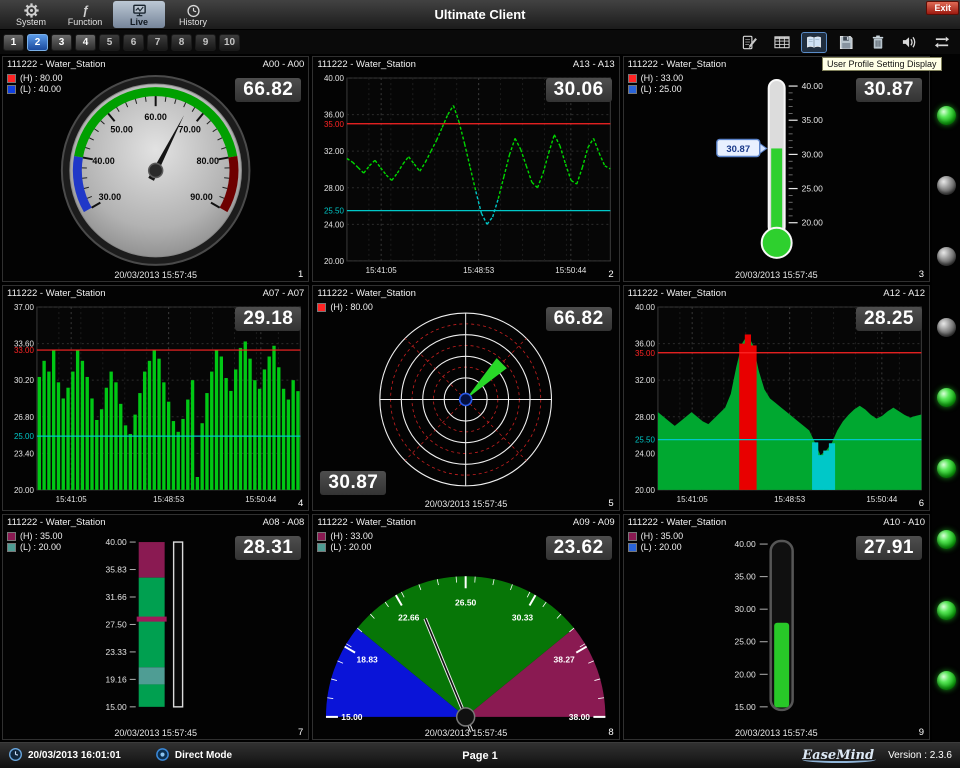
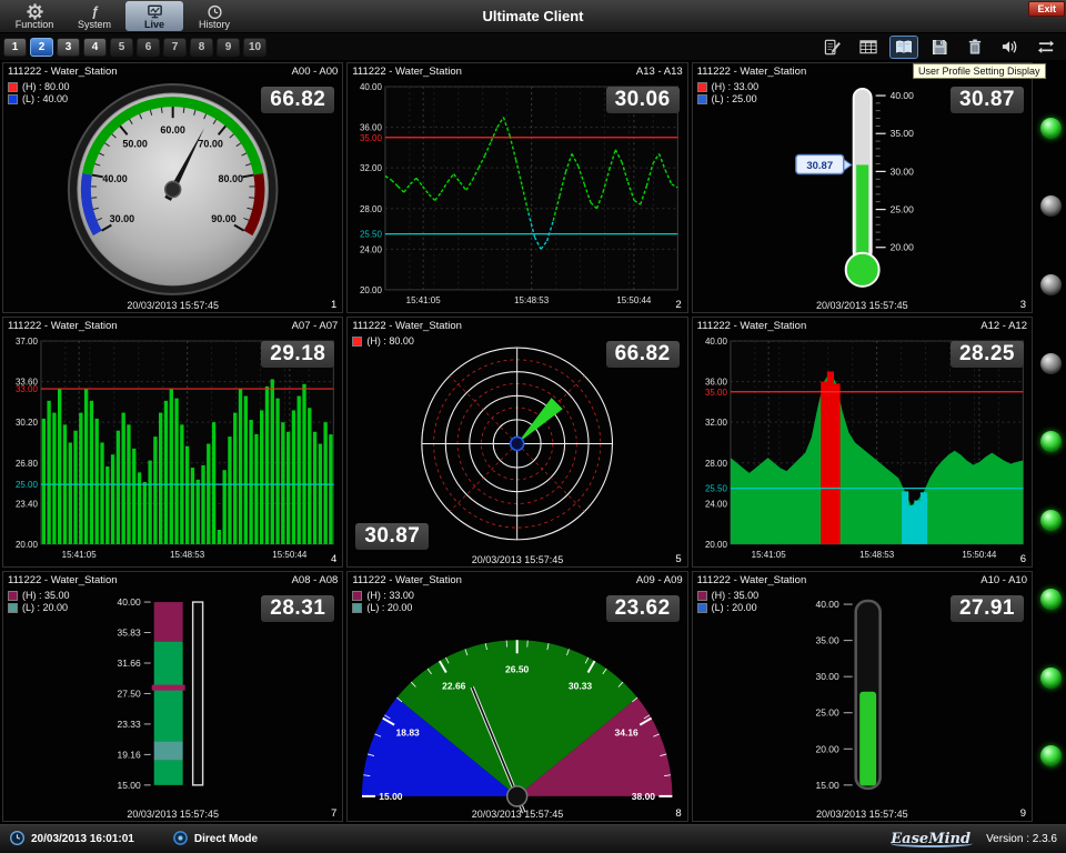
- System
+ Function
  ƒ
- Function
+ System
  Live
  History
  Ultimate Client
  Exit
  1
  2
  3
  4
  5
  6
  7
  8
  9
  10
  111222 - Water_Station
  A00 - A00
  30.00
  40.00
  50.00
  60.00
  70.00
  80.00
  90.00
  (H) : 80.00
  (L) : 40.00
  66.82
  20/03/2013 15:57:45
  1
  111222 - Water_Station
  A13 - A13
  40.00
  36.00
  32.00
  28.00
  24.00
  20.00
  15:41:05
  15:48:53
  15:50:44
  35.00
  25.50
  30.06
  2
  111222 - Water_Station
  40.00
  35.00
  30.00
  25.00
  20.00
  30.87
  (H) : 33.00
  (L) : 25.00
  30.87
  20/03/2013 15:57:45
  3
  111222 - Water_Station
  A07 - A07
  37.00
  33.60
  30.20
  26.80
  23.40
  20.00
  15:41:05
  15:48:53
  15:50:44
  33.00
  25.00
  29.18
  4
  111222 - Water_Station
  (H) : 80.00
  66.82
  30.87
  20/03/2013 15:57:45
  5
  111222 - Water_Station
  A12 - A12
  40.00
  36.00
  32.00
  28.00
  24.00
  20.00
  15:41:05
  15:48:53
  15:50:44
  35.00
  25.50
  28.25
  6
  111222 - Water_Station
  A08 - A08
  40.00
  35.83
  31.66
  27.50
  23.33
  19.16
  15.00
  (H) : 35.00
  (L) : 20.00
  28.31
  20/03/2013 15:57:45
  7
  111222 - Water_Station
  A09 - A09
  15.00
  18.83
  22.66
  26.50
  30.33
- 38.27
+ 34.16
  38.00
  (H) : 33.00
  (L) : 20.00
  23.62
  20/03/2013 15:57:45
  8
  111222 - Water_Station
  A10 - A10
  40.00
  35.00
  30.00
  25.00
  20.00
  15.00
  (H) : 35.00
  (L) : 20.00
  27.91
  20/03/2013 15:57:45
  9
  20/03/2013 16:01:01
  Direct Mode
- Page 1
  EaseMind
  Version : 2.3.6
  User Profile Setting Display
